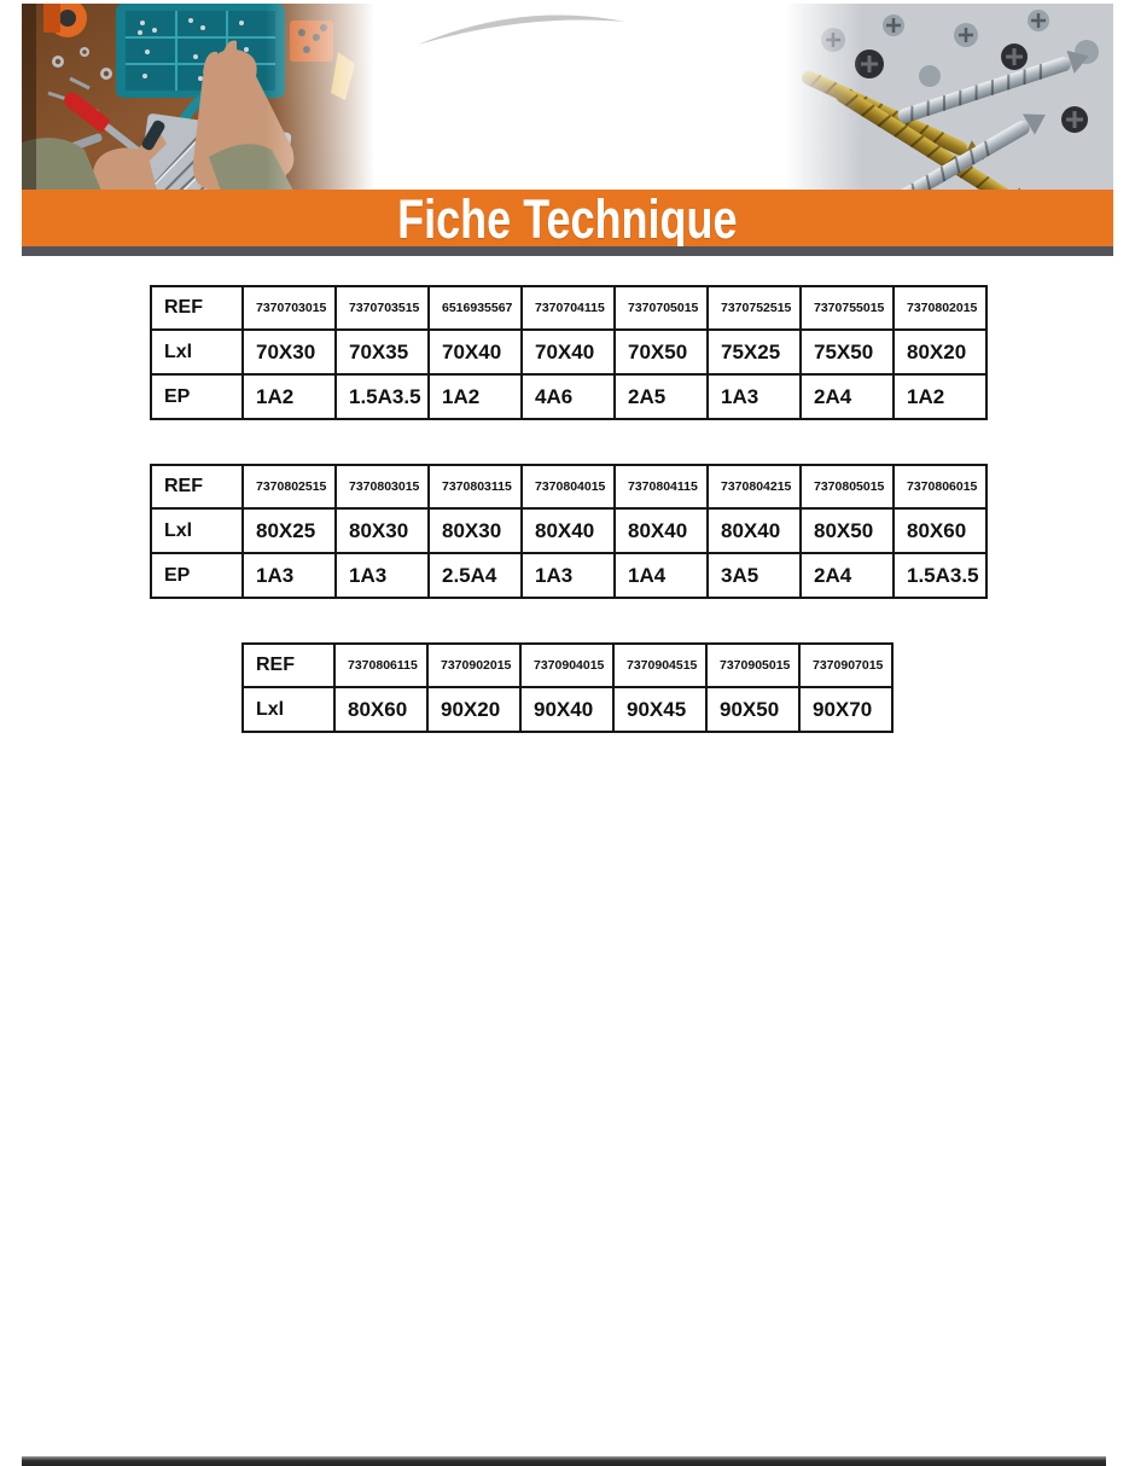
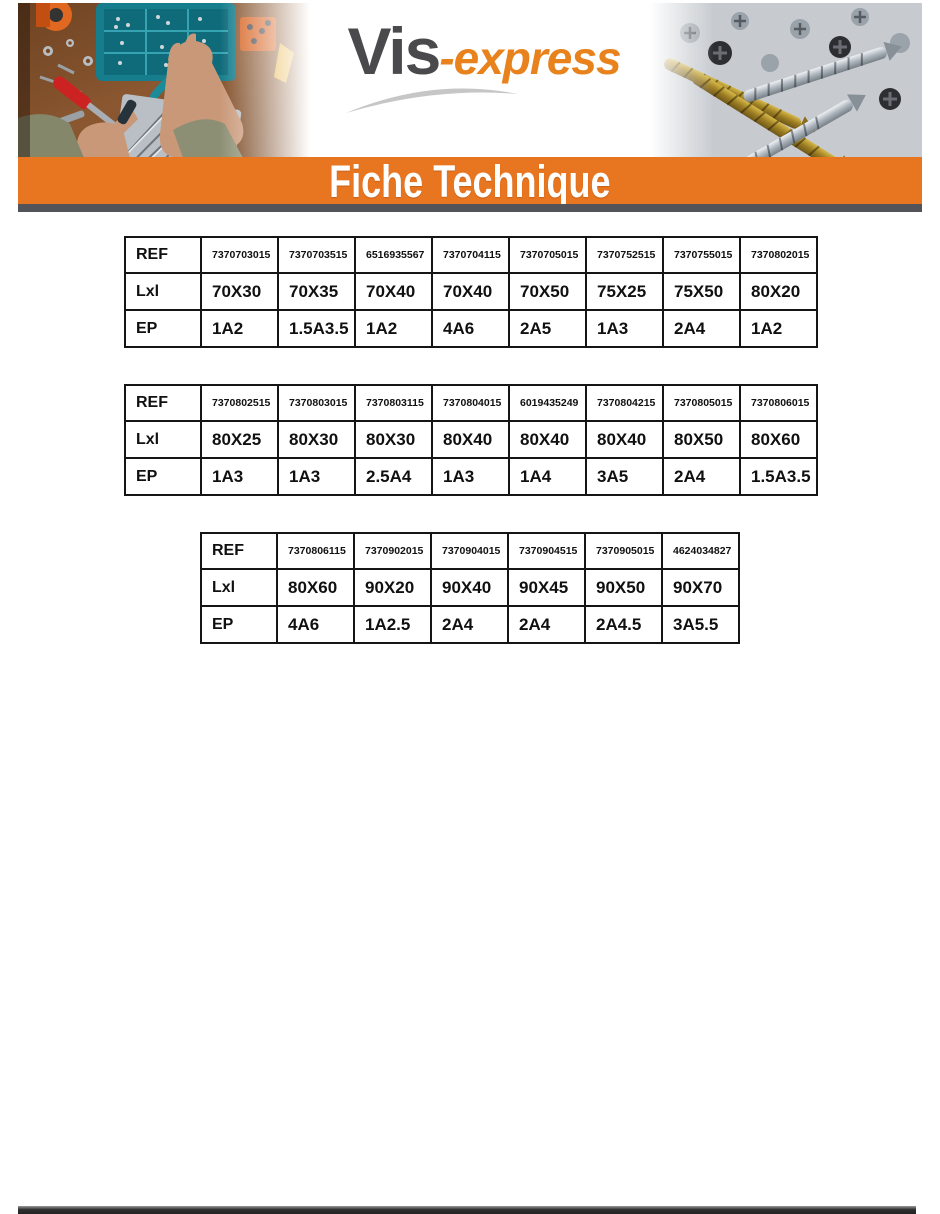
+ Vis-express
  Fiche Technique
  REF	7370703015	7370703515	6516935567	7370704115	7370705015	7370752515	7370755015	7370802015
  Lxl	70X30	70X35	70X40	70X40	70X50	75X25	75X50	80X20
  EP	1A2	1.5A3.5	1A2	4A6	2A5	1A3	2A4	1A2
- REF	7370802515	7370803015	7370803115	7370804015	7370804115	7370804215	7370805015	7370806015
+ REF	7370802515	7370803015	7370803115	7370804015	6019435249	7370804215	7370805015	7370806015
  Lxl	80X25	80X30	80X30	80X40	80X40	80X40	80X50	80X60
  EP	1A3	1A3	2.5A4	1A3	1A4	3A5	2A4	1.5A3.5
- REF	7370806115	7370902015	7370904015	7370904515	7370905015	7370907015
+ REF	7370806115	7370902015	7370904015	7370904515	7370905015	4624034827
  Lxl	80X60	90X20	90X40	90X45	90X50	90X70
+ EP	4A6	1A2.5	2A4	2A4	2A4.5	3A5.5
